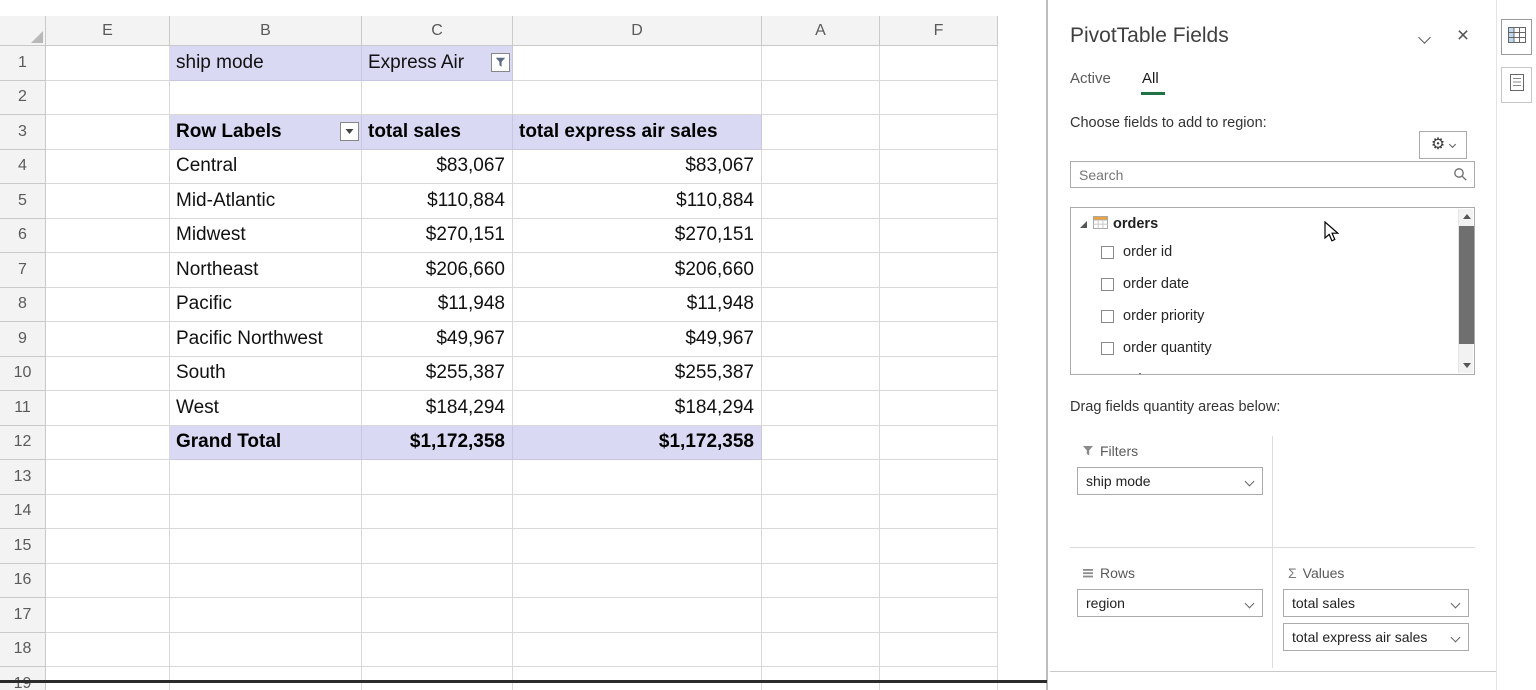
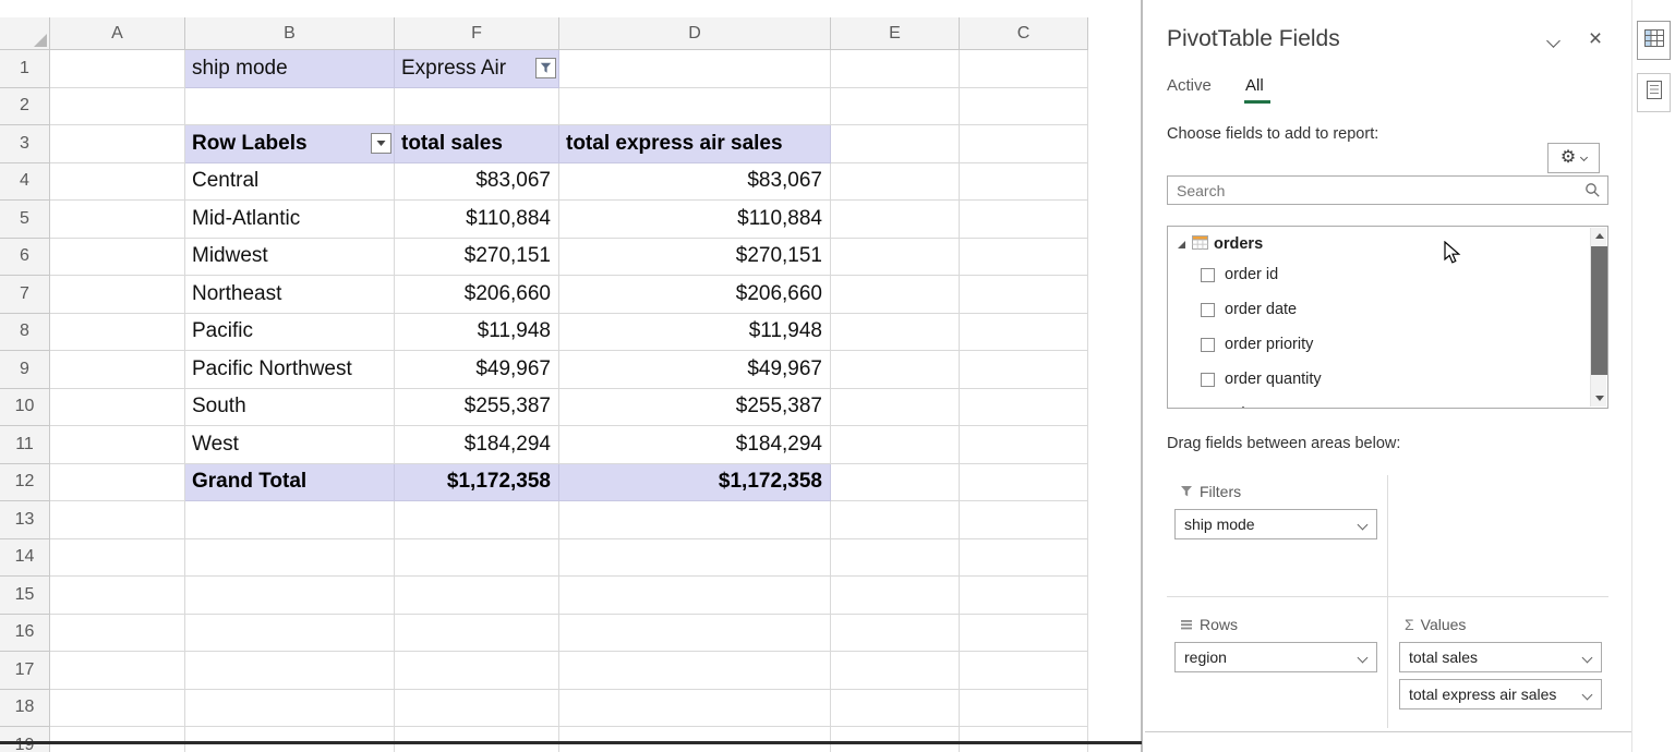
- E
+ A
  B
- C
+ F
  D
- A
+ E
- F
+ C
  1
  2
  3
  4
  5
  6
  7
  8
  9
  10
  11
  12
  13
  14
  15
  16
  17
  18
  19
  ship mode
  Express Air
  Row Labels
  total sales
  total express air sales
  Central
  $83,067
  $83,067
  Mid-Atlantic
  $110,884
  $110,884
  Midwest
  $270,151
  $270,151
  Northeast
  $206,660
  $206,660
  Pacific
  $11,948
  $11,948
  Pacific Northwest
  $49,967
  $49,967
  South
  $255,387
  $255,387
  West
  $184,294
  $184,294
  Grand Total
  $1,172,358
  $1,172,358
  PivotTable Fields
  ×
  Active
  All
- Choose fields to add to region:
+ Choose fields to add to report:
  ⚙
  Search
  orders
  order id
  order date
  order priority
  order quantity
- Drag fields quantity areas below:
+ Drag fields between areas below:
  Filters
  ship mode
  Rows
  region
  Σ
  Values
  total sales
  total express air sales
